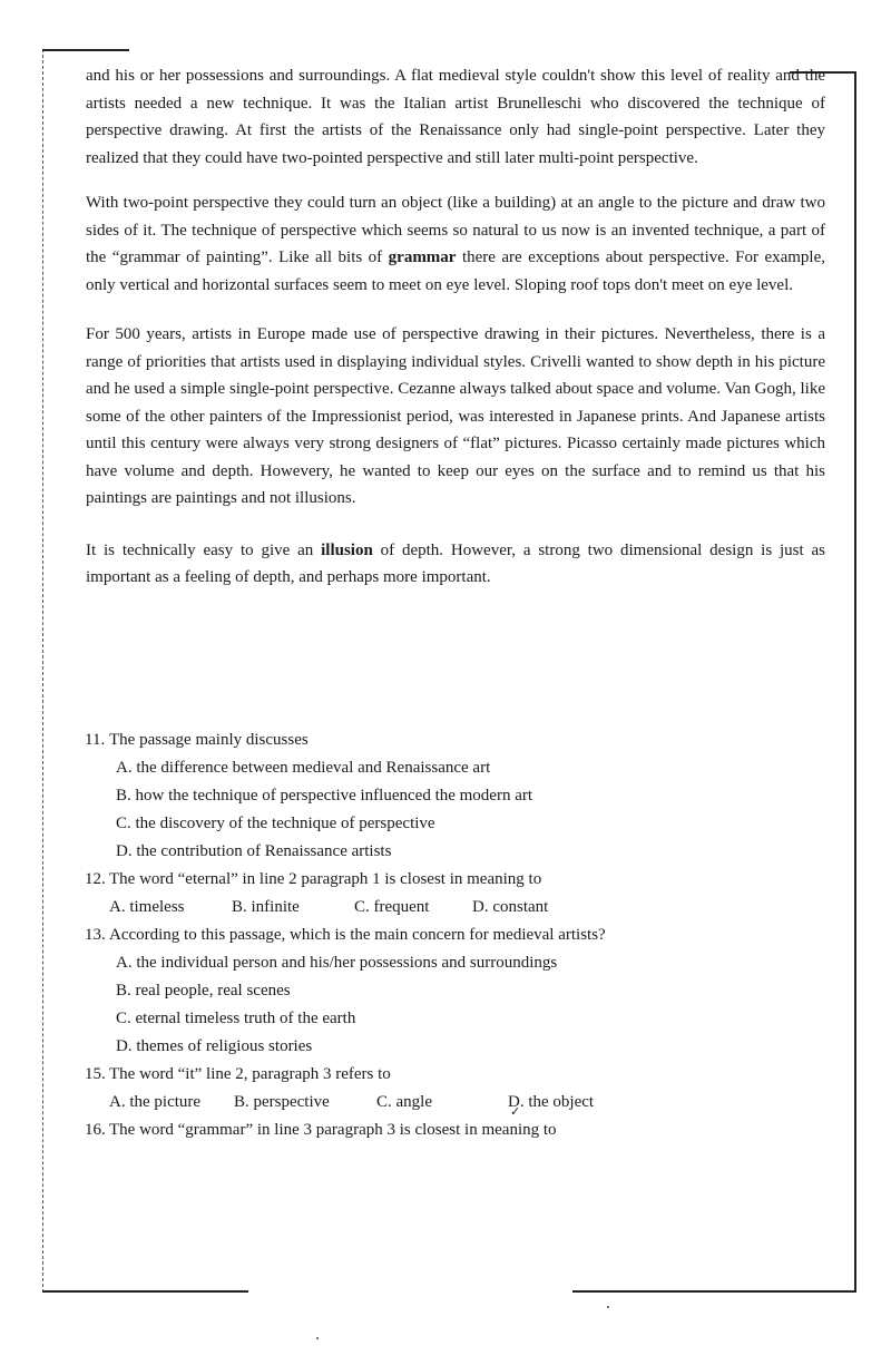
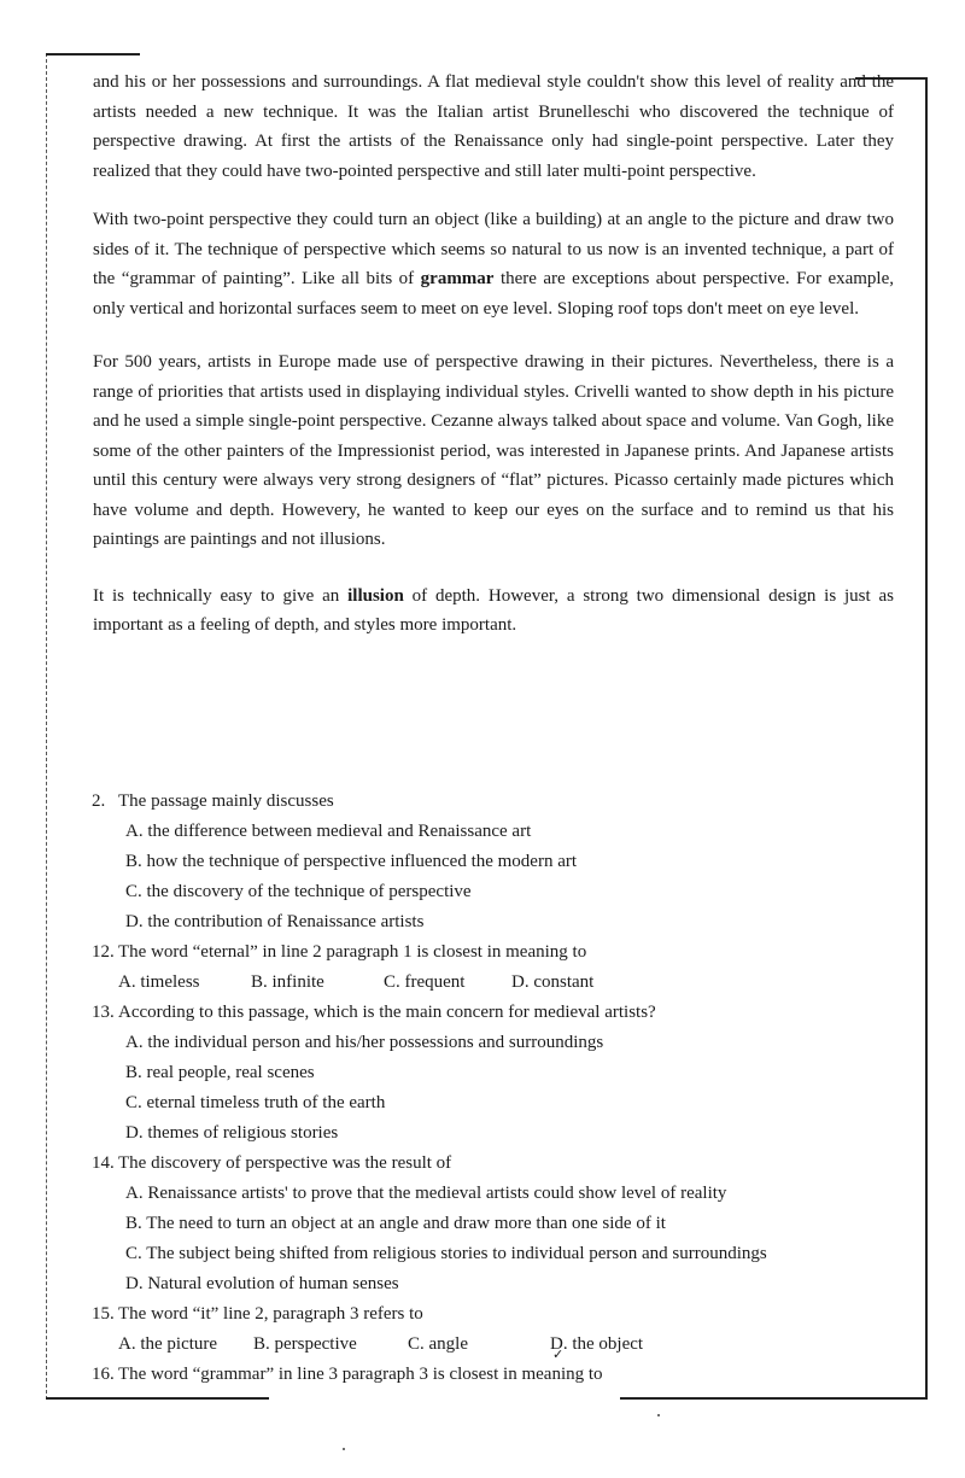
  and his or her possessions and surroundings. A flat medieval style couldn't show this level of reality and the artists needed a new technique. It was the Italian artist Brunelleschi who discovered the technique of perspective drawing. At first the artists of the Renaissance only had single-point perspective. Later they realized that they could have two-pointed perspective and still later multi-point perspective.
  With two-point perspective they could turn an object (like a building) at an angle to the picture and draw two sides of it. The technique of perspective which seems so natural to us now is an invented technique, a part of the “grammar of painting”. Like all bits of grammar there are exceptions about perspective. For example, only vertical and horizontal surfaces seem to meet on eye level. Sloping roof tops don't meet on eye level.
  For 500 years, artists in Europe made use of perspective drawing in their pictures. Nevertheless, there is a range of priorities that artists used in displaying individual styles. Crivelli wanted to show depth in his picture and he used a simple single-point perspective. Cezanne always talked about space and volume. Van Gogh, like some of the other painters of the Impressionist period, was interested in Japanese prints. And Japanese artists until this century were always very strong designers of “flat” pictures. Picasso certainly made pictures which have volume and depth. Howevery, he wanted to keep our eyes on the surface and to remind us that his paintings are paintings and not illusions.
- It is technically easy to give an illusion of depth. However, a strong two dimensional design is just as important as a feeling of depth, and perhaps more important.
+ It is technically easy to give an illusion of depth. However, a strong two dimensional design is just as important as a feeling of depth, and styles more important.
- 11. The passage mainly discusses
+ 2. The passage mainly discusses
  A. the difference between medieval and Renaissance art
  B. how the technique of perspective influenced the modern art
  C. the discovery of the technique of perspective
  D. the contribution of Renaissance artists
  12. The word “eternal” in line 2 paragraph 1 is closest in meaning to
  A. timeless B. infinite C. frequent D. constant
  13. According to this passage, which is the main concern for medieval artists?
  A. the individual person and his/her possessions and surroundings
  B. real people, real scenes
  C. eternal timeless truth of the earth
  D. themes of religious stories
+ 14. The discovery of perspective was the result of
+ A. Renaissance artists' to prove that the medieval artists could show level of reality
+ B. The need to turn an object at an angle and draw more than one side of it
+ C. The subject being shifted from religious stories to individual person and surroundings
+ D. Natural evolution of human senses
  15. The word “it” line 2, paragraph 3 refers to
  A. the picture B. perspective C. angle D. the object
  16. The word “grammar” in line 3 paragraph 3 is closest in meaning to
